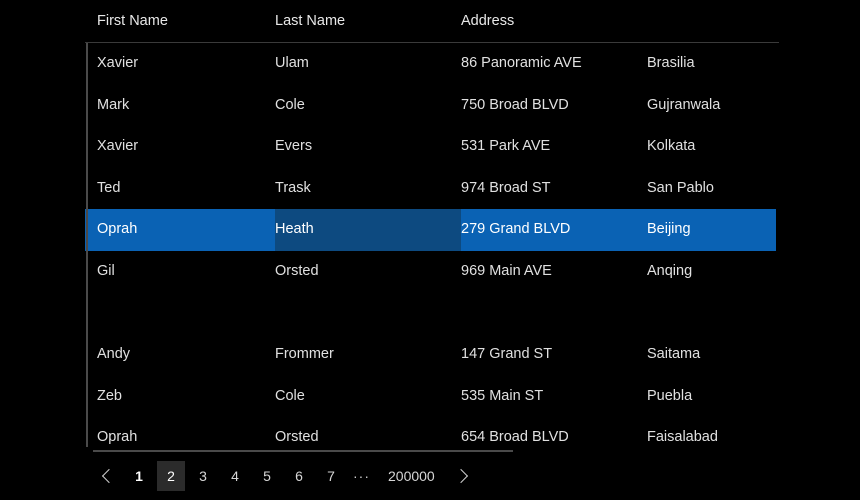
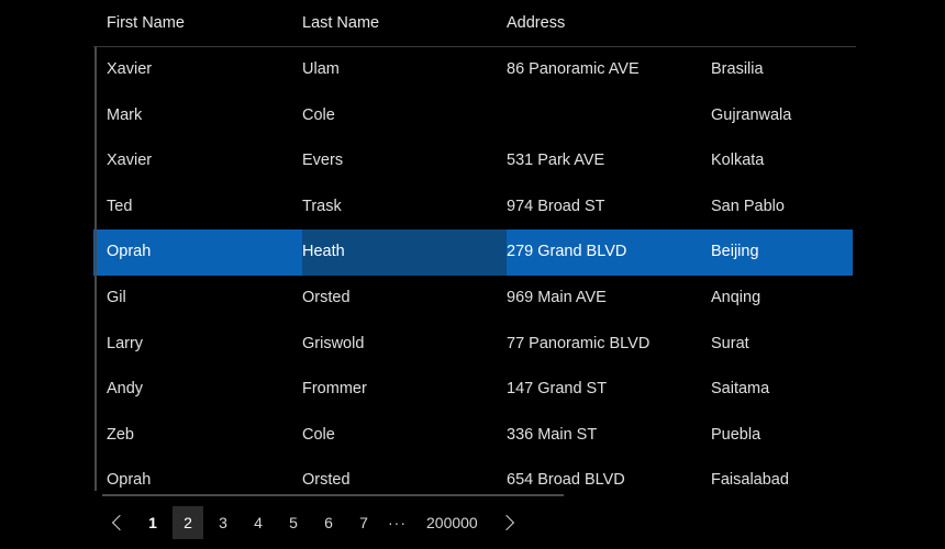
  First Name
  Last Name
  Address
  Xavier
  Ulam
  86 Panoramic AVE
  Brasilia
  Mark
  Cole
- 750 Broad BLVD
  Gujranwala
  Xavier
  Evers
  531 Park AVE
  Kolkata
  Ted
  Trask
  974 Broad ST
  San Pablo
  Oprah
  Heath
  279 Grand BLVD
  Beijing
  Gil
  Orsted
  969 Main AVE
  Anqing
+ Larry
+ Griswold
+ 77 Panoramic BLVD
+ Surat
  Andy
  Frommer
  147 Grand ST
  Saitama
  Zeb
  Cole
- 535 Main ST
+ 336 Main ST
  Puebla
  Oprah
  Orsted
  654 Broad BLVD
  Faisalabad
  1
  2
  3
  4
  5
  6
  7
  ···
  200000
